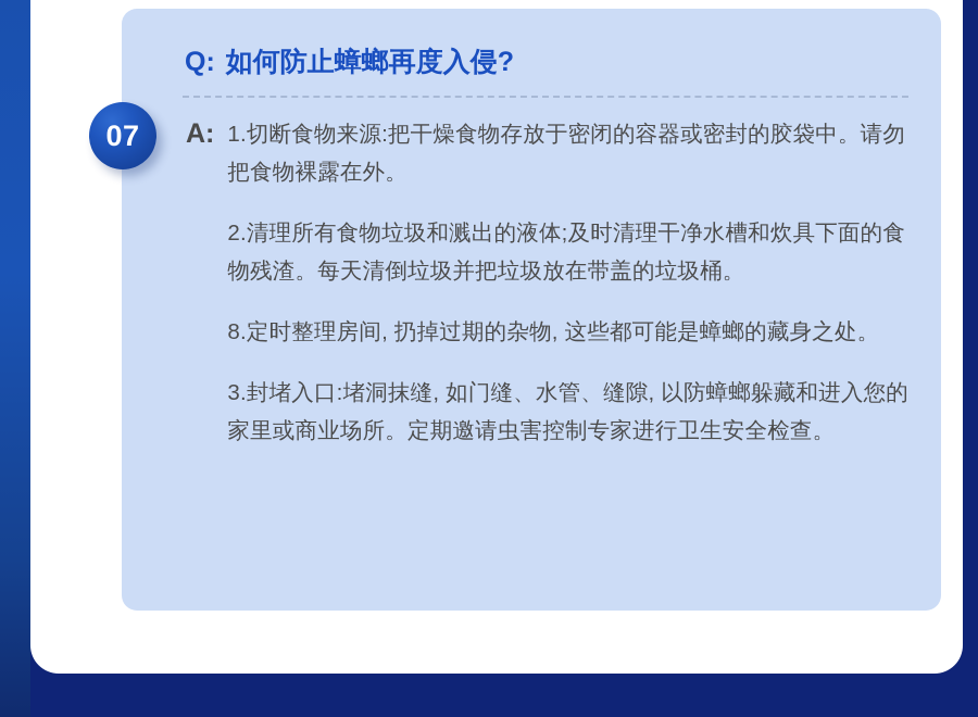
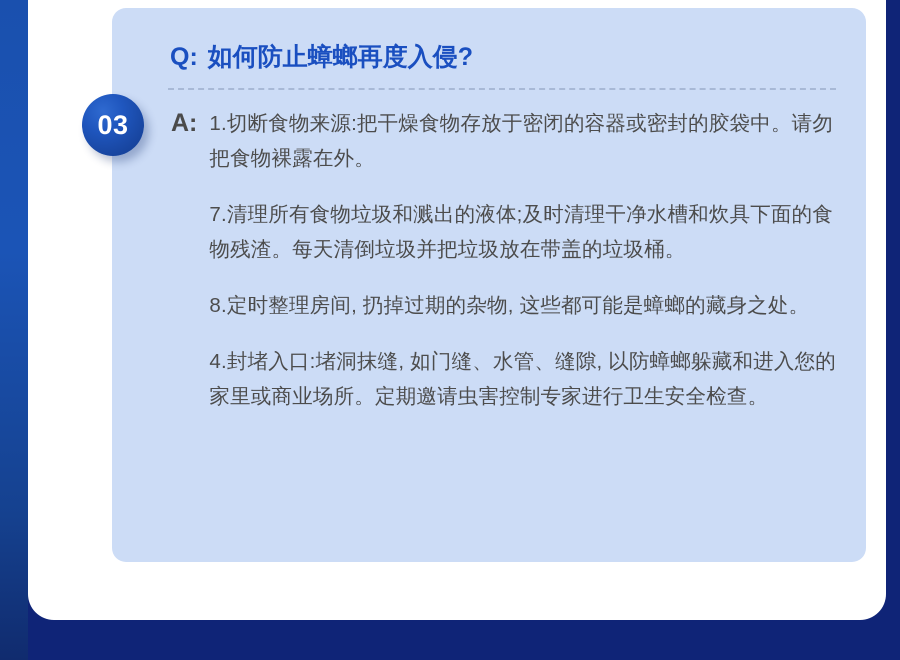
  Q:
  如何防止蟑螂再度入侵?
  A:
  1.切断食物来源:把干燥食物存放于密闭的容器或密封的胶袋中。请勿把食物裸露在外。
- 2.清理所有食物垃圾和溅出的液体;及时清理干净水槽和炊具下面的食物残渣。每天清倒垃圾并把垃圾放在带盖的垃圾桶。
+ 7.清理所有食物垃圾和溅出的液体;及时清理干净水槽和炊具下面的食物残渣。每天清倒垃圾并把垃圾放在带盖的垃圾桶。
  8.定时整理房间, 扔掉过期的杂物, 这些都可能是蟑螂的藏身之处。
- 3.封堵入口:堵洞抹缝, 如门缝、水管、缝隙, 以防蟑螂躲藏和进入您的家里或商业场所。定期邀请虫害控制专家进行卫生安全检查。
+ 4.封堵入口:堵洞抹缝, 如门缝、水管、缝隙, 以防蟑螂躲藏和进入您的家里或商业场所。定期邀请虫害控制专家进行卫生安全检查。
- 07
+ 03
